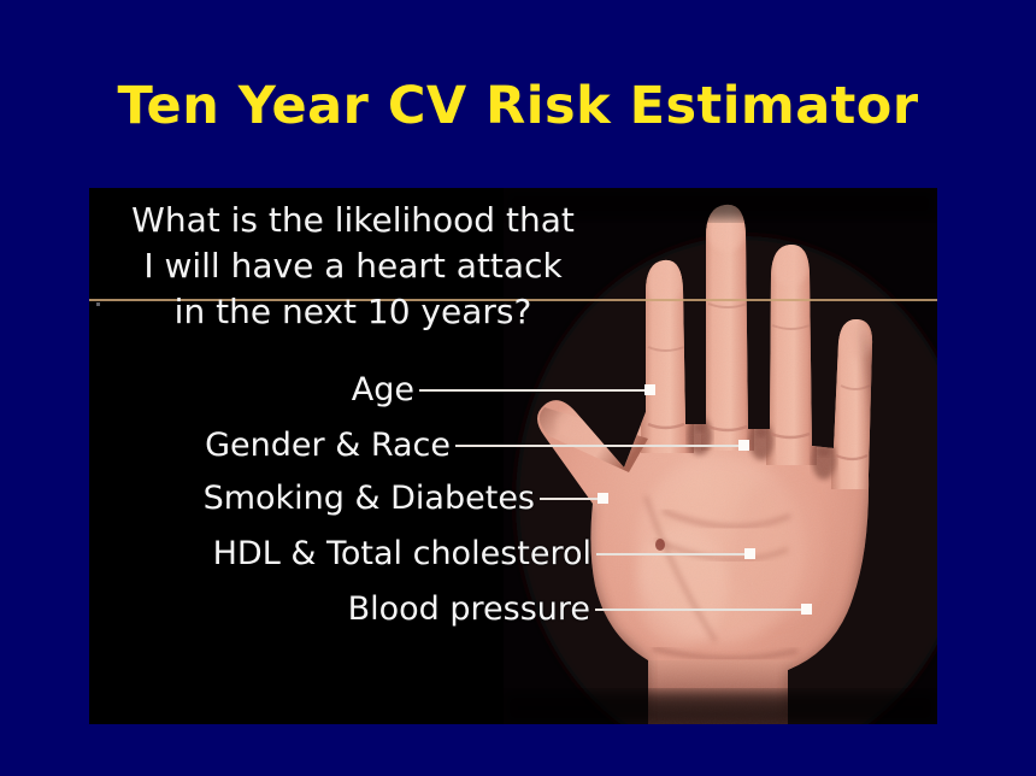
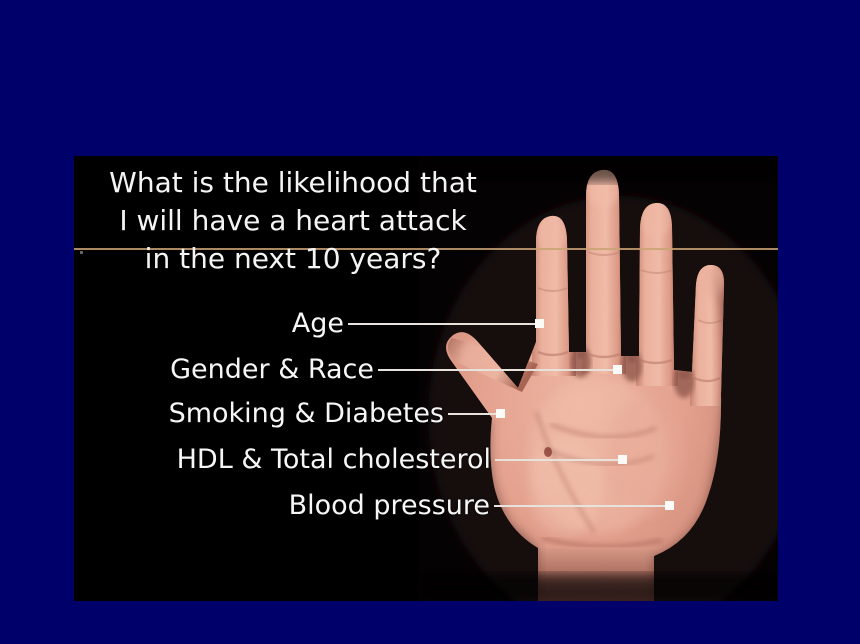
- Ten Year CV Risk Estimator
  What is the likelihood that
  I will have a heart attack
  in the next 10 years?
  Age
  Gender & Race
  Smoking & Diabetes
  HDL & Total cholesterol
  Blood pressure
